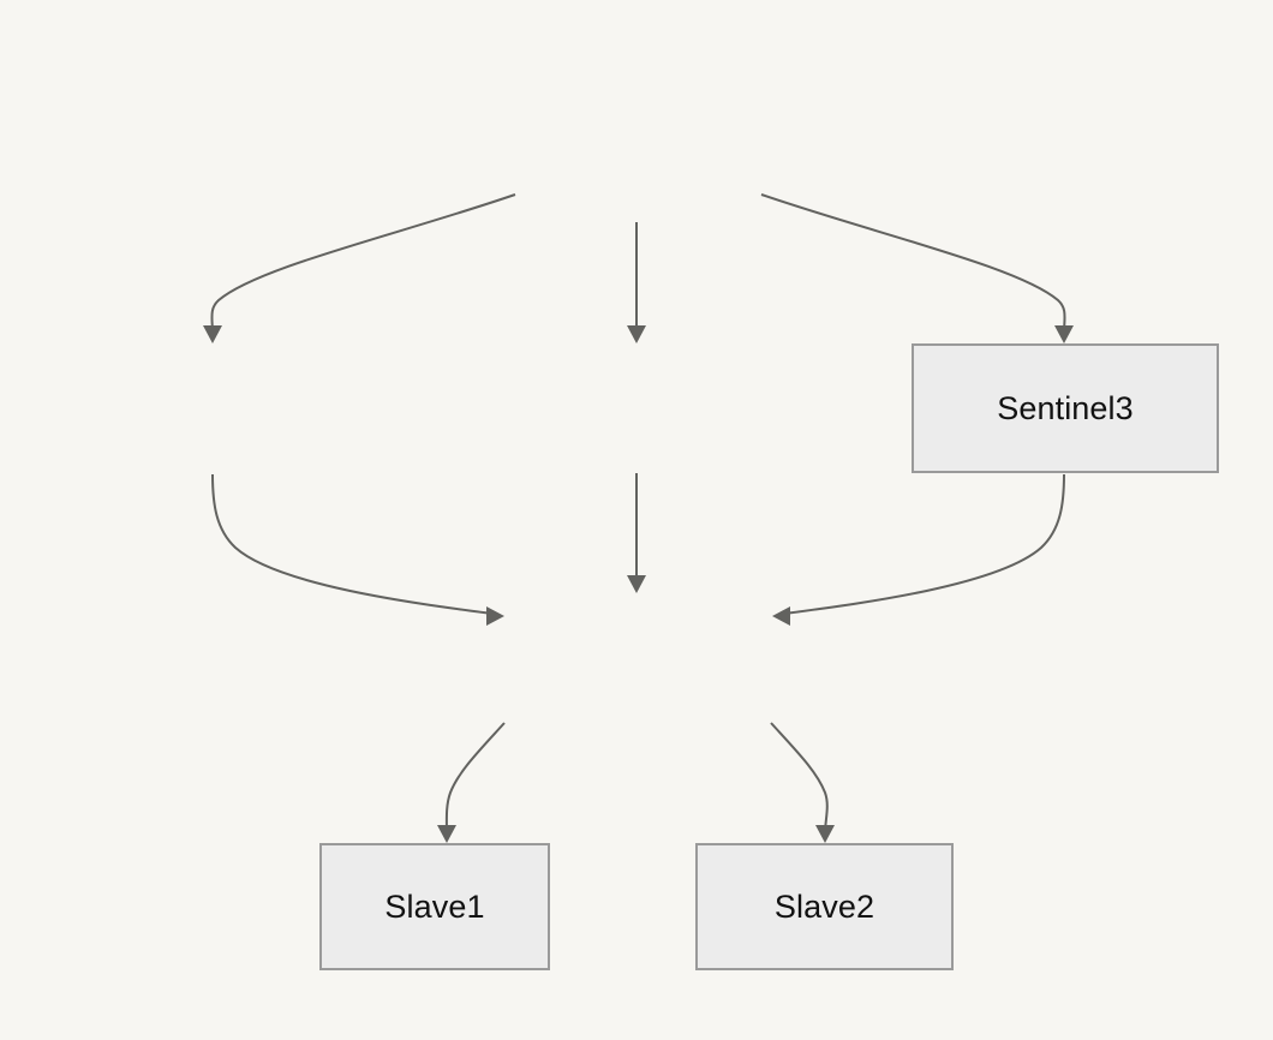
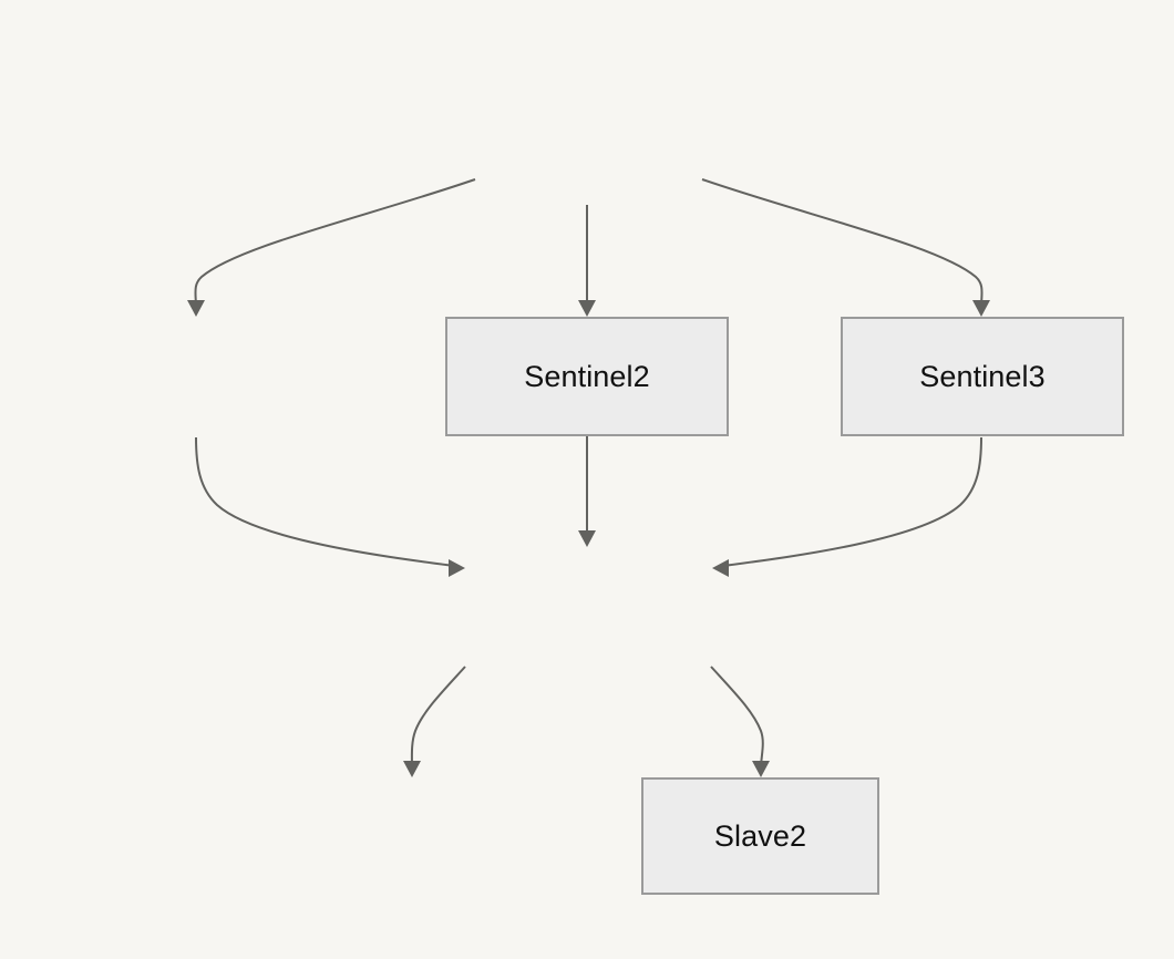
+ Sentinel2
  Sentinel3
- Slave1
  Slave2
